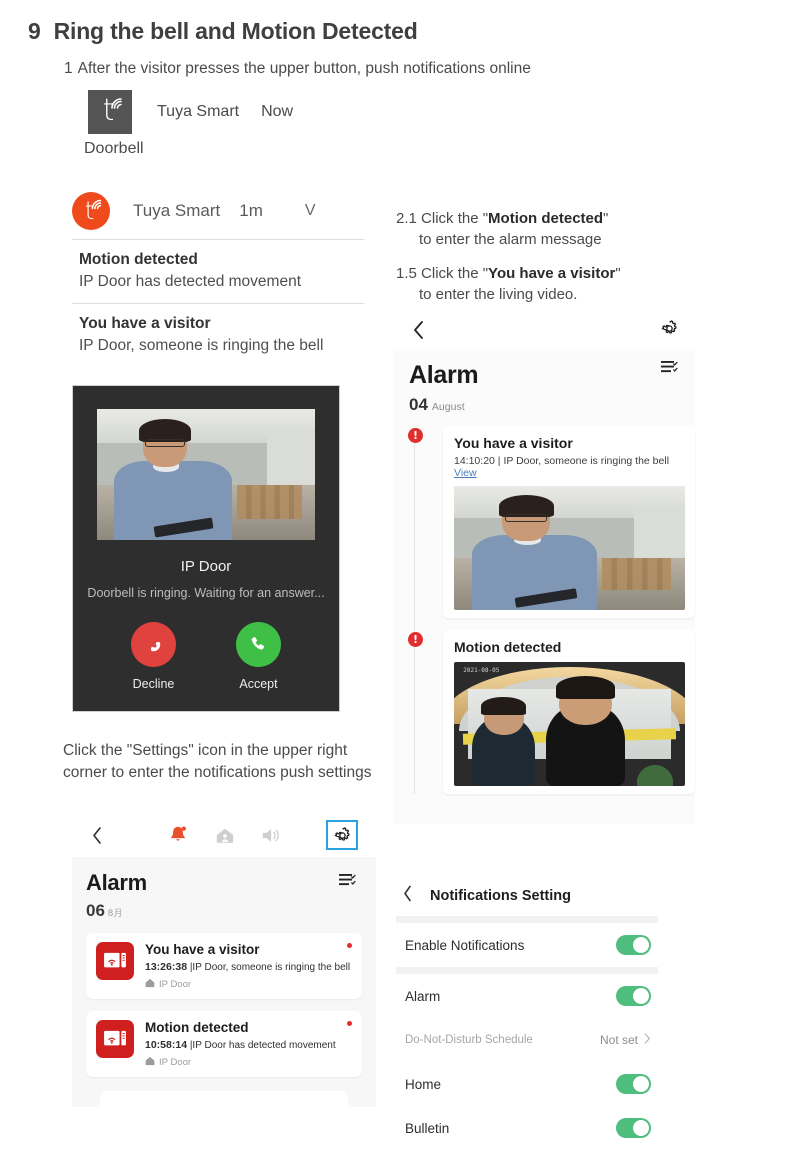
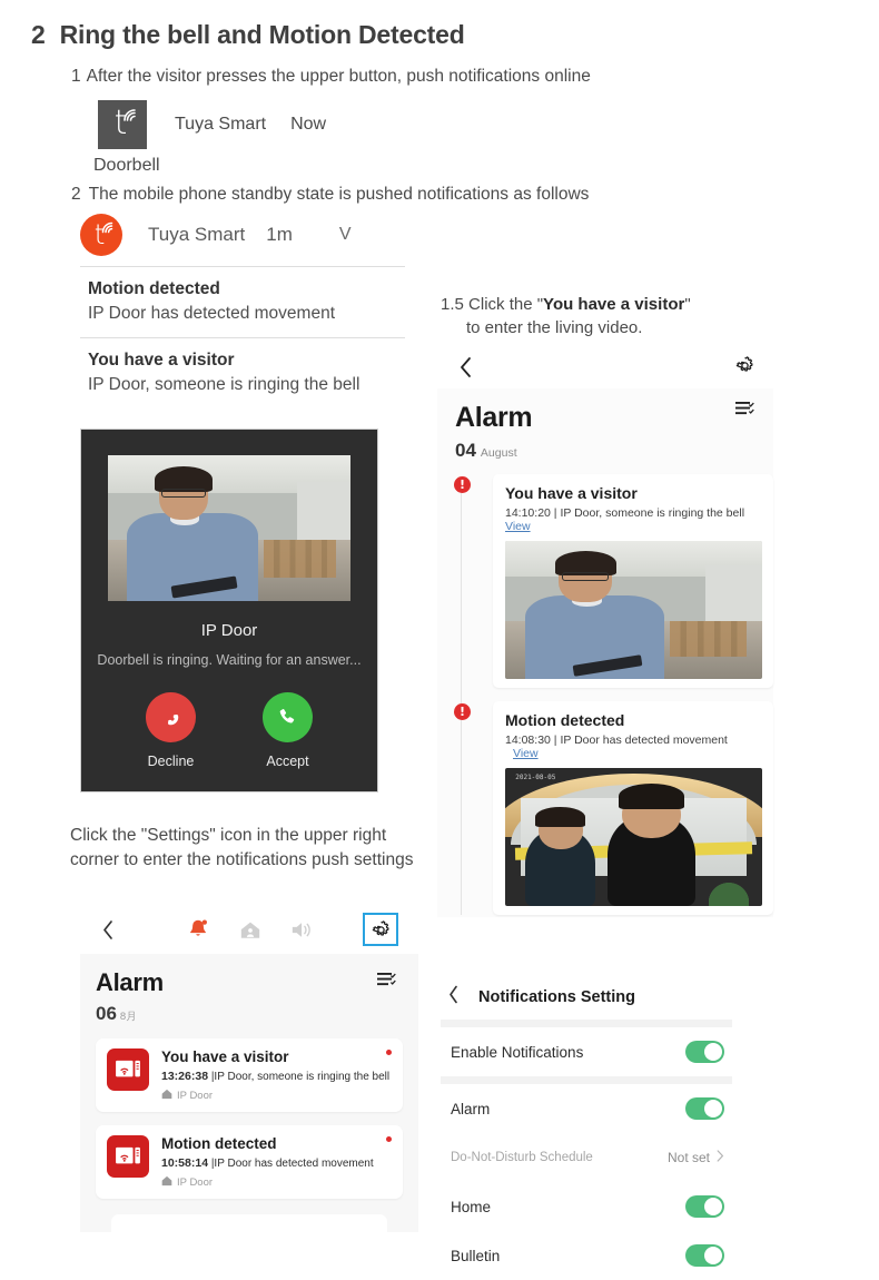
- 9 Ring the bell and Motion Detected
+ 2 Ring the bell and Motion Detected
  1 After the visitor presses the upper button, push notifications online
  t
  Tuya Smart
  Now
  Doorbell
+ 2 The mobile phone standby state is pushed notifications as follows
  t
  Tuya Smart
  1m
  V
  Motion detected
  IP Door has detected movement
  You have a visitor
  IP Door, someone is ringing the bell
  IP Door
  Doorbell is ringing. Waiting for an answer...
  Decline
  Accept
- 2.1 Click the "Motion detected"
- to enter the alarm message
  1.5 Click the "You have a visitor"
  to enter the living video.
  Alarm
  04 August
  !
  You have a visitor
  14:10:20 | IP Door, someone is ringing the bell
  View
  !
  Motion detected
+ 14:08:30 | IP Door has detected movement View
  Click the "Settings" icon in the upper right corner to enter the notifications push settings
  Alarm
  06 8月
  You have a visitor
  13:26:38 |IP Door, someone is ringing the bell
  IP Door
  Motion detected
  10:58:14 |IP Door has detected movement
  IP Door
  Notifications Setting
  Enable Notifications
  Alarm
  Do-Not-Disturb Schedule
  Not set
  Home
  Bulletin
